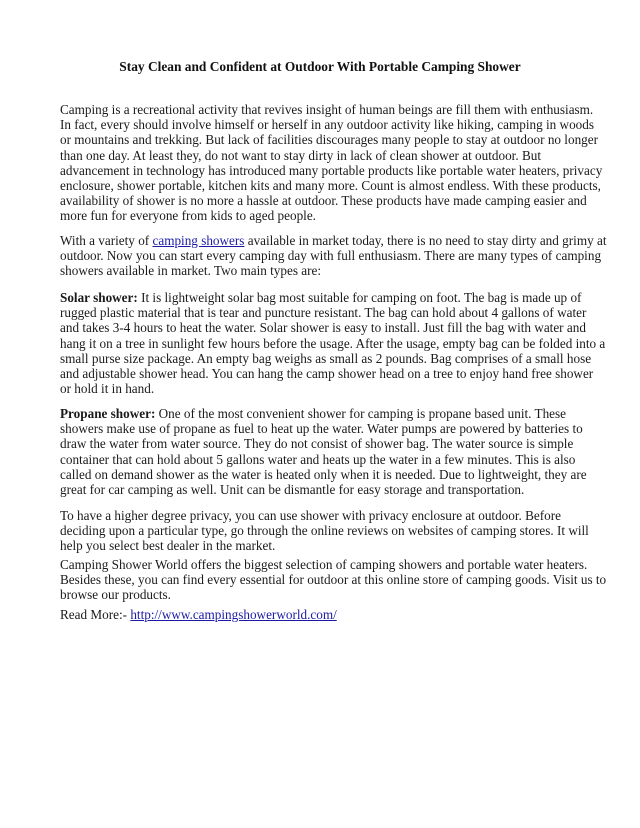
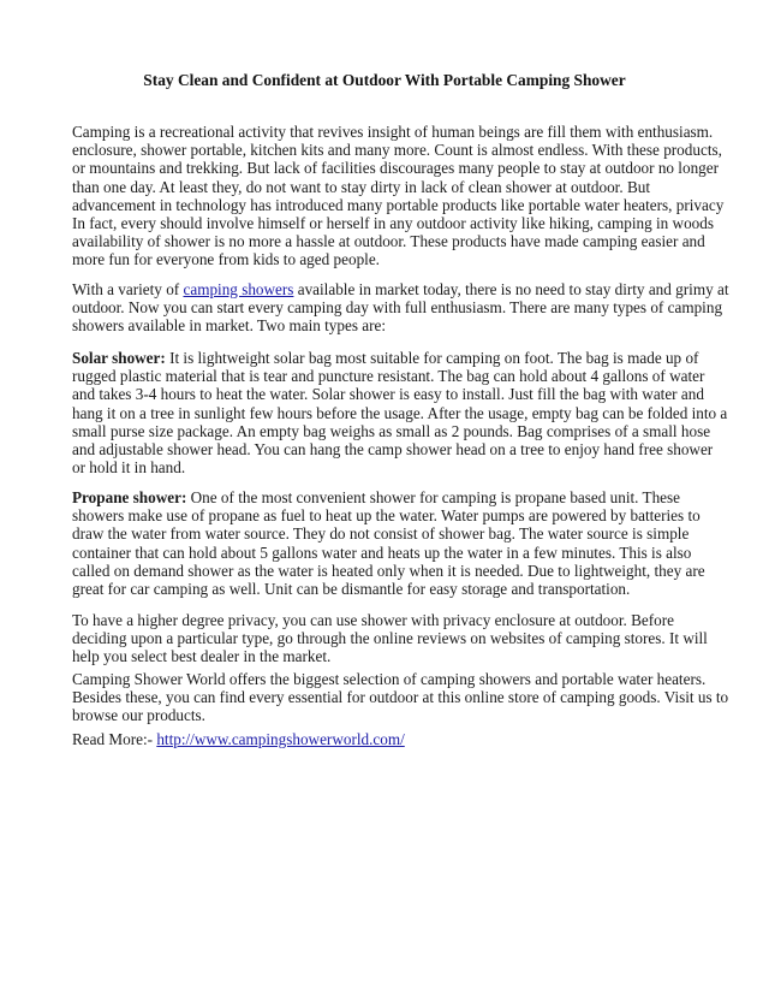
  Stay Clean and Confident at Outdoor With Portable Camping Shower
  Camping is a recreational activity that revives insight of human beings are fill them with enthusiasm.
- In fact, every should involve himself or herself in any outdoor activity like hiking, camping in woods
+ enclosure, shower portable, kitchen kits and many more. Count is almost endless. With these products,
  or mountains and trekking. But lack of facilities discourages many people to stay at outdoor no longer
  than one day. At least they, do not want to stay dirty in lack of clean shower at outdoor. But
  advancement in technology has introduced many portable products like portable water heaters, privacy
- enclosure, shower portable, kitchen kits and many more. Count is almost endless. With these products,
+ In fact, every should involve himself or herself in any outdoor activity like hiking, camping in woods
  availability of shower is no more a hassle at outdoor. These products have made camping easier and
  more fun for everyone from kids to aged people.
  With a variety of camping showers available in market today, there is no need to stay dirty and grimy at
  outdoor. Now you can start every camping day with full enthusiasm. There are many types of camping
  showers available in market. Two main types are:
  Solar shower: It is lightweight solar bag most suitable for camping on foot. The bag is made up of
  rugged plastic material that is tear and puncture resistant. The bag can hold about 4 gallons of water
  and takes 3-4 hours to heat the water. Solar shower is easy to install. Just fill the bag with water and
  hang it on a tree in sunlight few hours before the usage. After the usage, empty bag can be folded into a
  small purse size package. An empty bag weighs as small as 2 pounds. Bag comprises of a small hose
  and adjustable shower head. You can hang the camp shower head on a tree to enjoy hand free shower
  or hold it in hand.
  Propane shower: One of the most convenient shower for camping is propane based unit. These
  showers make use of propane as fuel to heat up the water. Water pumps are powered by batteries to
  draw the water from water source. They do not consist of shower bag. The water source is simple
  container that can hold about 5 gallons water and heats up the water in a few minutes. This is also
  called on demand shower as the water is heated only when it is needed. Due to lightweight, they are
  great for car camping as well. Unit can be dismantle for easy storage and transportation.
  To have a higher degree privacy, you can use shower with privacy enclosure at outdoor. Before
  deciding upon a particular type, go through the online reviews on websites of camping stores. It will
  help you select best dealer in the market.
  Camping Shower World offers the biggest selection of camping showers and portable water heaters.
  Besides these, you can find every essential for outdoor at this online store of camping goods. Visit us to
  browse our products.
  Read More:- http://www.campingshowerworld.com/
